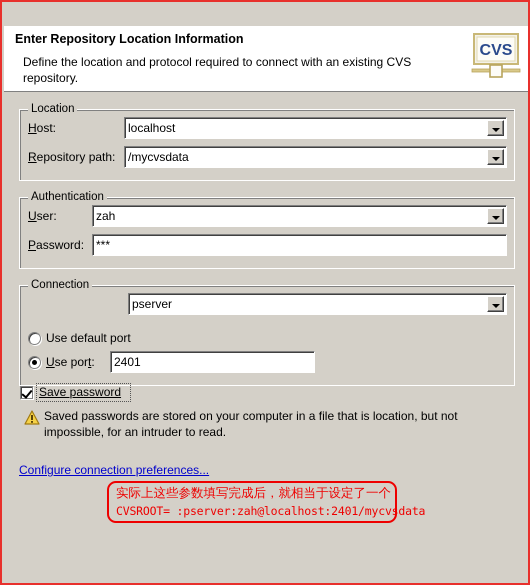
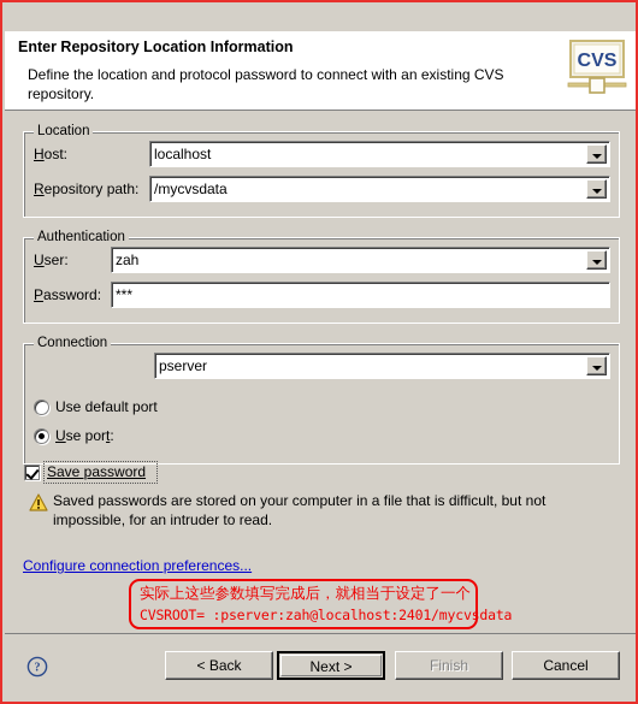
  Enter Repository Location Information
- Define the location and protocol required to connect with an existing CVS repository.
+ Define the location and protocol password to connect with an existing CVS repository.
  CVS
  Location
  Host:
  localhost
  Repository path:
  /mycvsdata
  Authentication
  User:
  zah
  Password:
  ***
  Connection
  pserver
  Use default port
  Use port:
- 2401
  Save password
- Saved passwords are stored on your computer in a file that is location, but not impossible, for an intruder to read.
+ Saved passwords are stored on your computer in a file that is difficult, but not impossible, for an intruder to read.
  Configure connection preferences...
  实际上这些参数填写完成后，就相当于设定了一个
  CVSROOT= :pserver:zah@localhost:2401/mycvsdata
+ ?
+ < Back
+ Next >
+ Finish
+ Cancel
